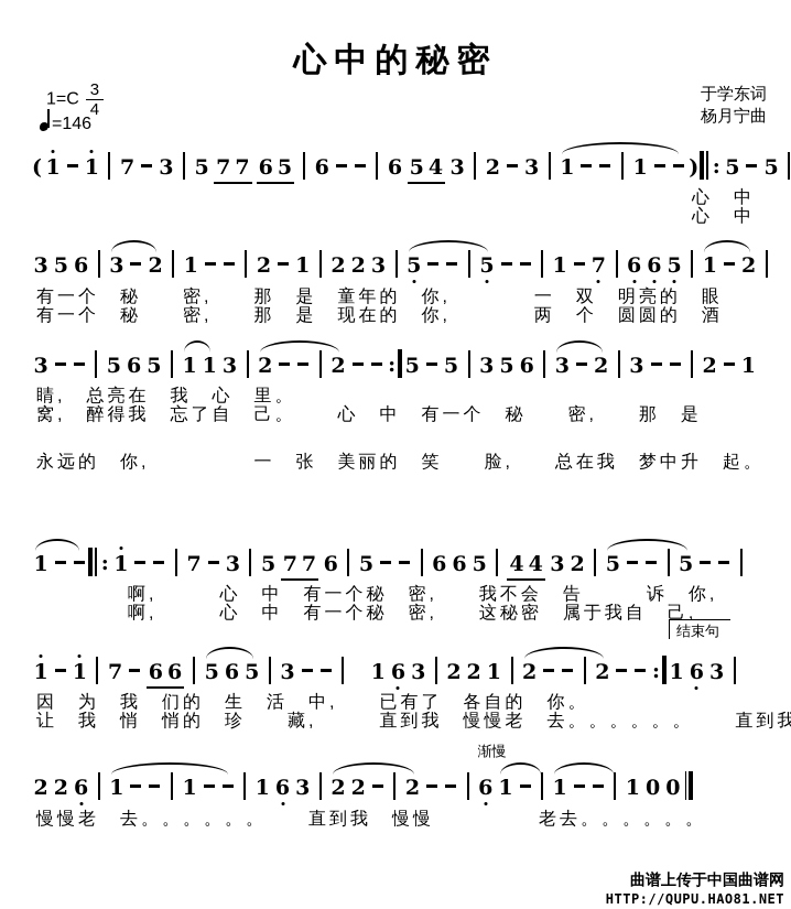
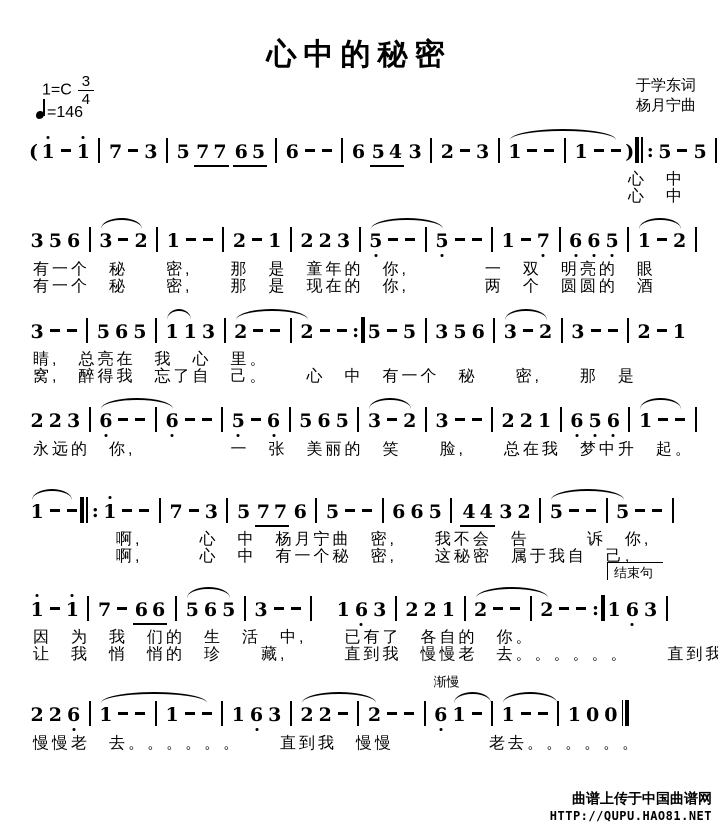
  心中的秘密
  1=C
  3
  4
  =146
  于学东词
  杨月宁曲
  ( 1 1 7 3 5 7 7 6 5 6 6 5 4 3 2 3 1 1 ) : 5 5
  心 中
  心 中
  3 5 6 3 2 1 2 1 2 2 3 5 5 1 7 6 6 5 1 2
  有一个 秘 密, 那 是 童年的 你, 一 双 明亮的 眼
  有一个 秘 密, 那 是 现在的 你, 两 个 圆圆的 酒
  3 5 6 5 1 1 3 2 2 : 5 5 3 5 6 3 2 3 2 1
  睛, 总亮在 我 心 里。
  窝, 醉得我 忘了自 己。 心 中 有一个 秘 密, 那 是
+ 2 2 3 6 6 5 6 5 6 5 3 2 3 2 2 1 6 5 6 1
  永远的 你, 一 张 美丽的 笑 脸, 总在我 梦中升 起。
  1 : 1 7 3 5 7 7 6 5 6 6 5 4 4 3 2 5 5
- 啊, 心 中 有一个秘 密, 我不会 告 诉 你,
+ 啊, 心 中 杨月宁曲 密, 我不会 告 诉 你,
  啊, 心 中 有一个秘 密, 这秘密 属于我自 己,
  1 1 7 6 6 5 6 5 3 1 6 3 2 2 1 2 2 :
  结束句
  1 6 3
  因 为 我 们的 生 活 中, 已有了 各自的 你。
  让 我 悄 悄的 珍 藏, 直到我 慢慢老 去。。。。。。 直到我
  2 2 6 1 1 1 6 3 2 2 2
  渐慢
  6 1 1 1 0 0
  慢慢老 去。。。。。。 直到我 慢慢 老去。。。。。。
  曲谱上传于中国曲谱网
  HTTP://QUPU.HAO81.NET
